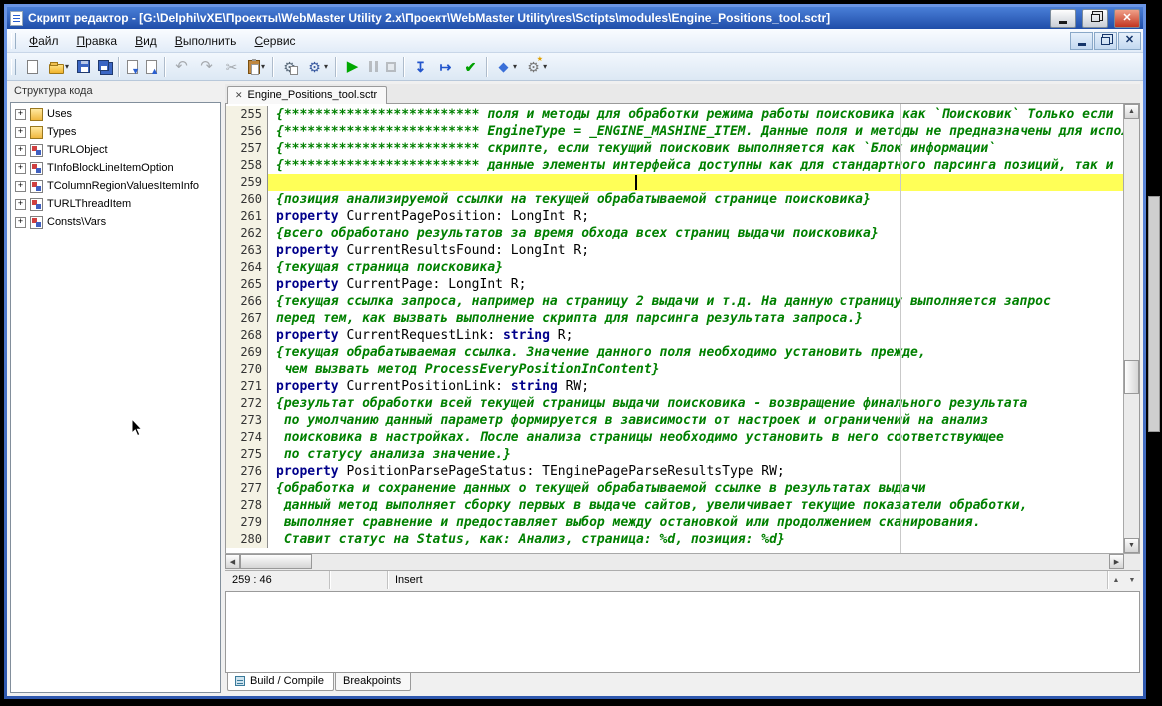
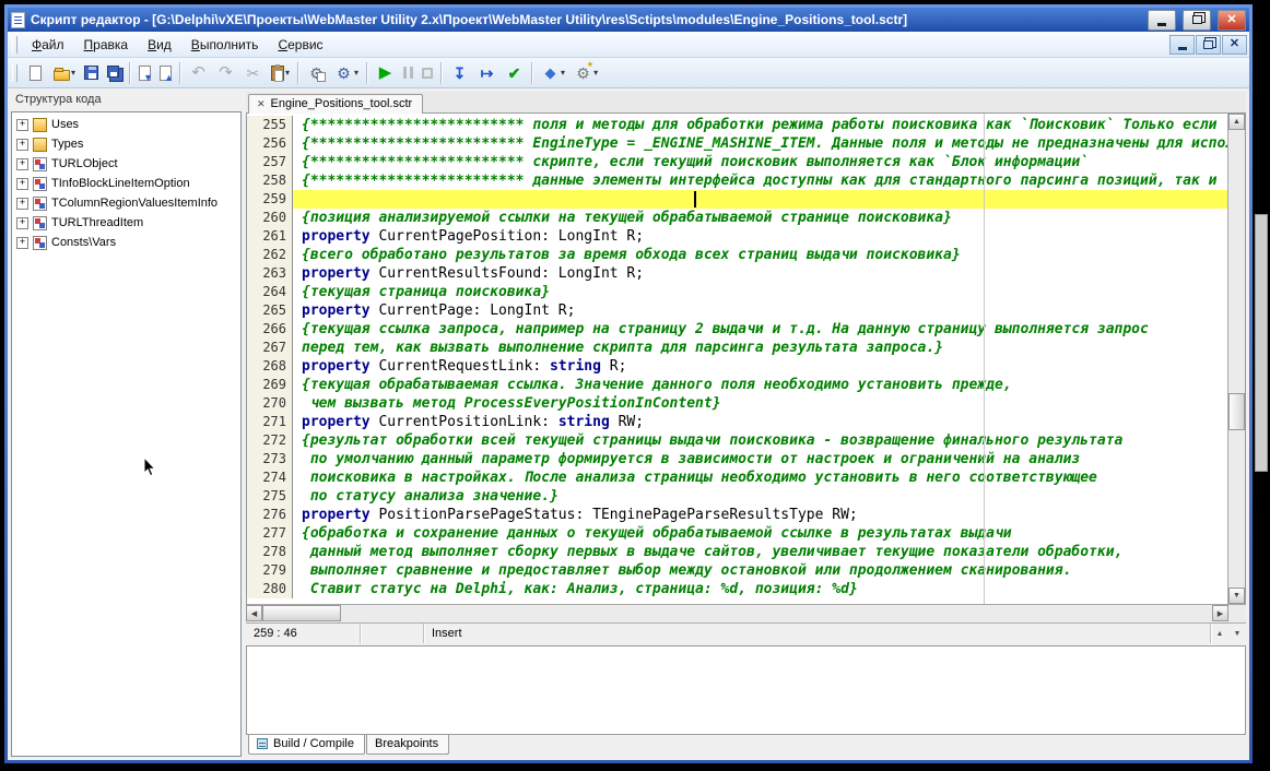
  Скрипт редактор - [G:\Delphi\vXE\Проекты\WebMaster Utility 2.x\Проект\WebMaster Utility\res\Sctipts\modules\Engine_Positions_tool.sctr]
  ✕
  Файл
  Правка
  Вид
  Выполнить
  Сервис
  ✕
  ▾
  ▾
  ▾
  ▾
  ▾
  Структура кода
  Uses
  Types
  TURLObject
  TInfoBlockLineItemOption
  TColumnRegionValuesItemInfo
  TURLThreadItem
  Consts\Vars
  Engine_Positions_tool.sctr
  255
  {************************* поля и методы для обработки режима работы поисковика как `Поисковик` Только если
  256
  {************************* EngineType = _ENGINE_MASHINE_ITEM. Данные поля и методы не предназначены для испо
  257
  {************************* скрипте, если текущий поисковик выполняется как `Блок информации`
  258
  {************************* данные элементы интерфейса доступны как для стандартного парсинга позиций, так и
  259
  260
  {позиция анализируемой ссылки на текущей обрабатываемой странице поисковика}
  261
  property CurrentPagePosition: LongInt R;
  262
  {всего обработано результатов за время обхода всех страниц выдачи поисковика}
  263
  property CurrentResultsFound: LongInt R;
  264
  {текущая страница поисковика}
  265
  property CurrentPage: LongInt R;
  266
  {текущая ссылка запроса, например на страницу 2 выдачи и т.д. На данную страницу выполняется запрос
  267
  перед тем, как вызвать выполнение скрипта для парсинга результата запроса.}
  268
  property CurrentRequestLink: string R;
  269
  {текущая обрабатываемая ссылка. Значение данного поля необходимо установить прежде,
  270
  чем вызвать метод ProcessEveryPositionInContent}
  271
  property CurrentPositionLink: string RW;
  272
  {результат обработки всей текущей страницы выдачи поисковика - возвращение финального результата
  273
  по умолчанию данный параметр формируется в зависимости от настроек и ограничений на анализ
  274
  поисковика в настройках. После анализа страницы необходимо установить в него соответствующее
  275
  по статусу анализа значение.}
  276
  property PositionParsePageStatus: TEnginePageParseResultsType RW;
  277
  {обработка и сохранение данных о текущей обрабатываемой ссылке в результатах выдачи
  278
  данный метод выполняет сборку первых в выдаче сайтов, увеличивает текущие показатели обработки,
  279
  выполняет сравнение и предоставляет выбор между остановкой или продолжением сканирования.
  280
- Ставит статус на Status, как: Анализ, страница: %d, позиция: %d}
+ Ставит статус на Delphi, как: Анализ, страница: %d, позиция: %d}
  259 : 46
  Insert
  Build / Compile
  Breakpoints
